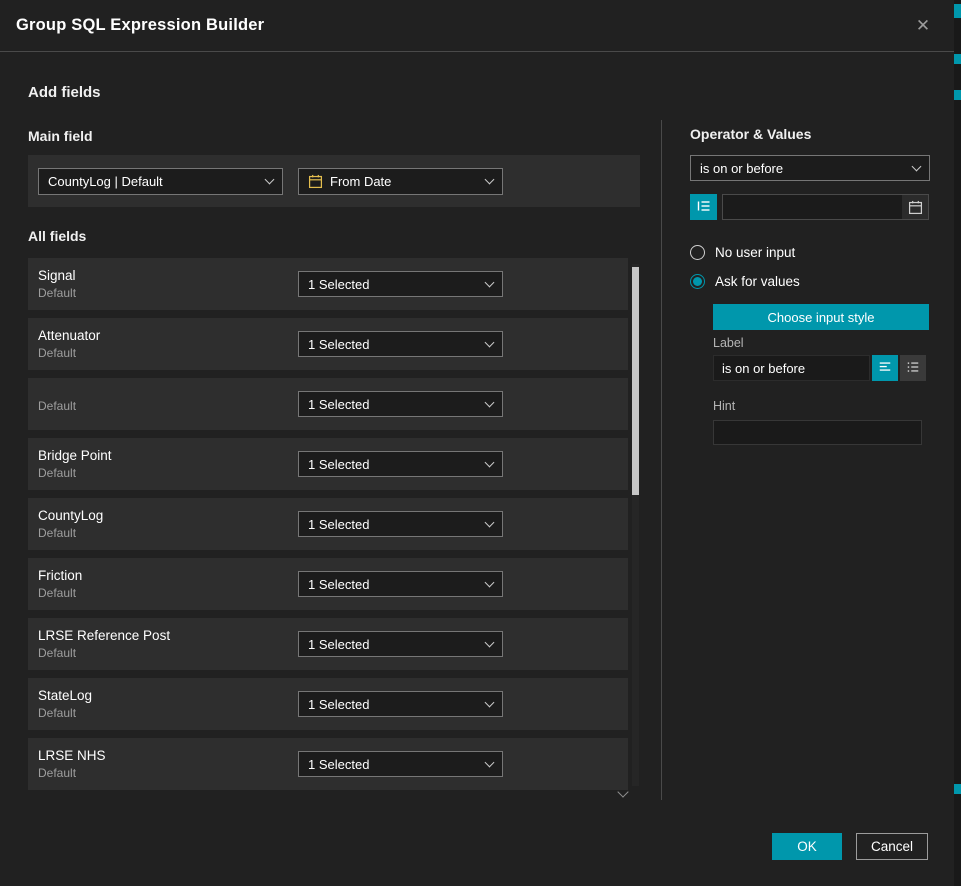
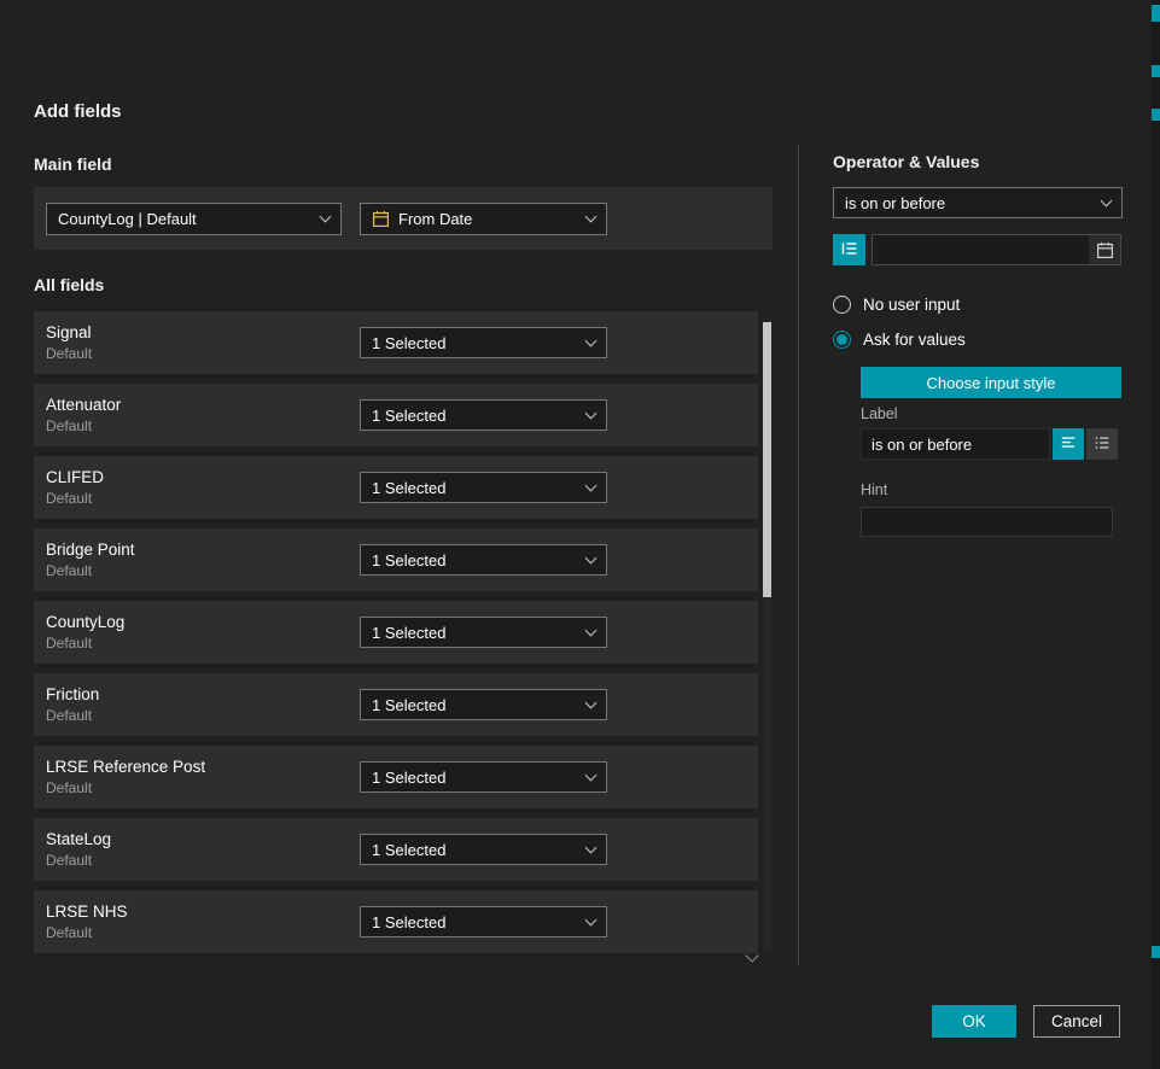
- Group SQL Expression Builder
- ✕
  Add fields
  Main field
  CountyLog | Default
  From Date
  All fields
  Signal
  Default
  1 Selected
  Attenuator
  Default
  1 Selected
+ CLIFED
  Default
  1 Selected
  Bridge Point
  Default
  1 Selected
  CountyLog
  Default
  1 Selected
  Friction
  Default
  1 Selected
  LRSE Reference Post
  Default
  1 Selected
  StateLog
  Default
  1 Selected
  LRSE NHS
  Default
  1 Selected
  Operator & Values
  is on or before
  No user input
  Ask for values
  Choose input style
  Label
  is on or before
  Hint
  OK
  Cancel
